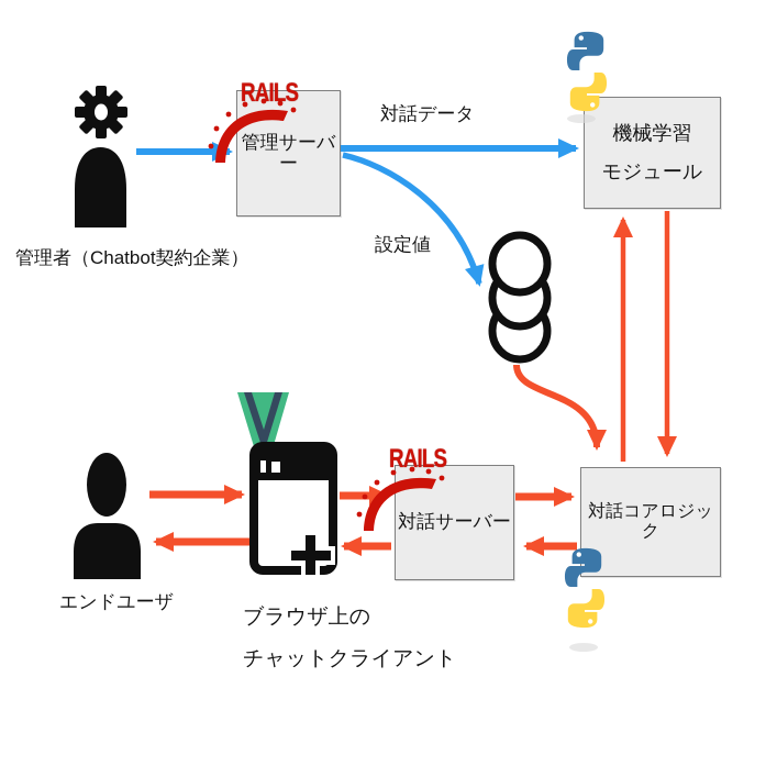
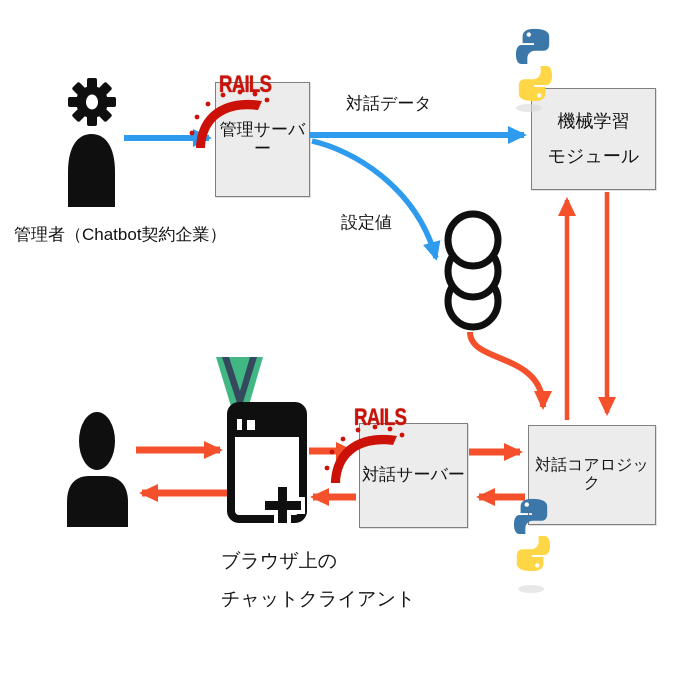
  管理サーバー
  機械学習
  モジュール
  対話サーバー
  対話コアロジック
  管理者（Chatbot契約企業）
  対話データ
  設定値
- エンドユーザ
  ブラウザ上の
  チャットクライアント
  RAILS
  RAILS
